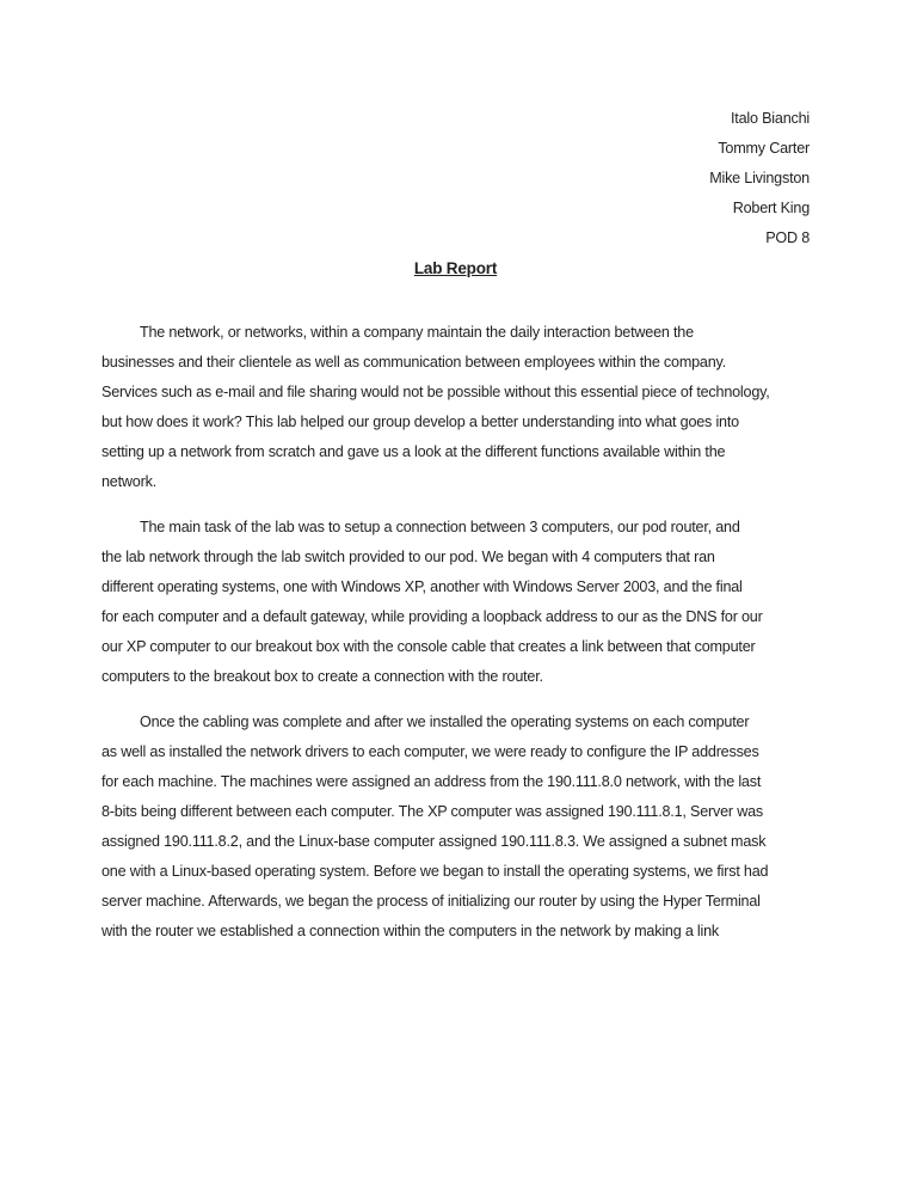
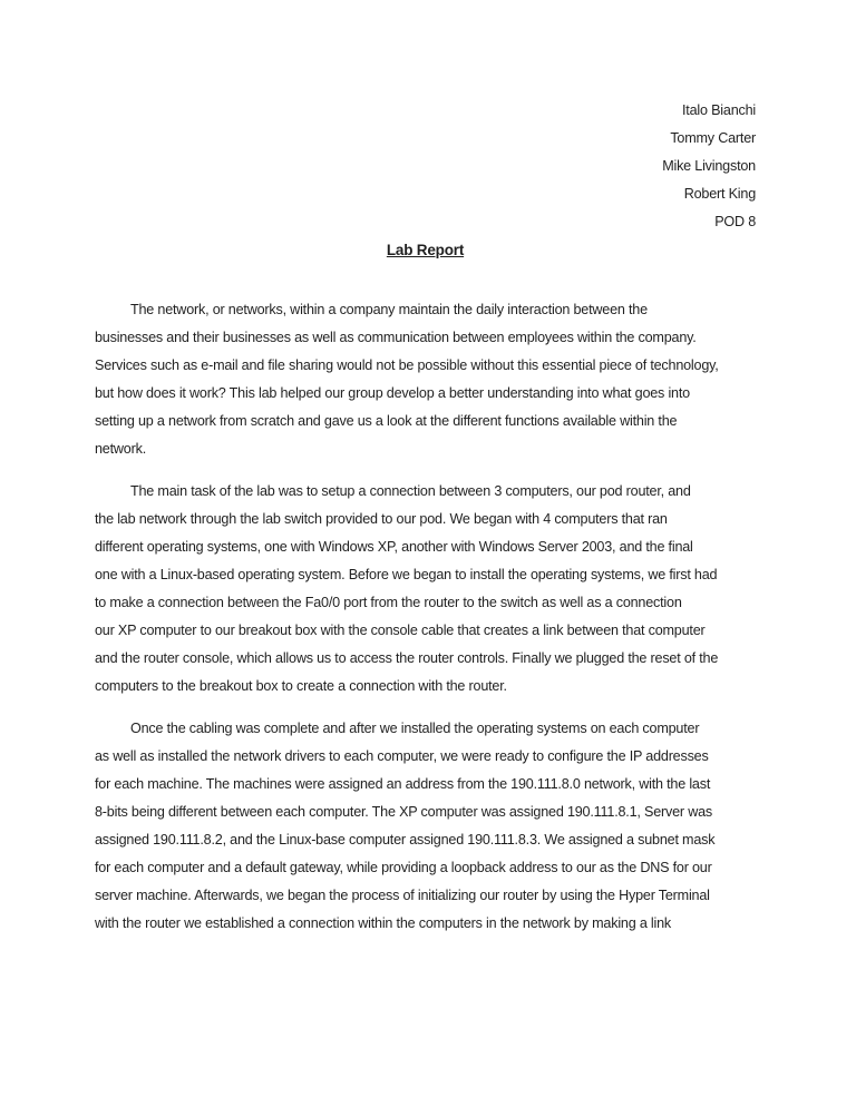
  Italo Bianchi
  Tommy Carter
  Mike Livingston
  Robert King
  POD 8
  Lab Report
  The network, or networks, within a company maintain the daily interaction between the
- businesses and their clientele as well as communication between employees within the company.
+ businesses and their businesses as well as communication between employees within the company.
  Services such as e-mail and file sharing would not be possible without this essential piece of technology,
  but how does it work? This lab helped our group develop a better understanding into what goes into
  setting up a network from scratch and gave us a look at the different functions available within the
  network.
  The main task of the lab was to setup a connection between 3 computers, our pod router, and
  the lab network through the lab switch provided to our pod. We began with 4 computers that ran
  different operating systems, one with Windows XP, another with Windows Server 2003, and the final
- for each computer and a default gateway, while providing a loopback address to our as the DNS for our
+ one with a Linux-based operating system. Before we began to install the operating systems, we first had
+ to make a connection between the Fa0/0 port from the router to the switch as well as a connection
  our XP computer to our breakout box with the console cable that creates a link between that computer
+ and the router console, which allows us to access the router controls. Finally we plugged the reset of the
  computers to the breakout box to create a connection with the router.
  Once the cabling was complete and after we installed the operating systems on each computer
  as well as installed the network drivers to each computer, we were ready to configure the IP addresses
  for each machine. The machines were assigned an address from the 190.111.8.0 network, with the last
  8-bits being different between each computer. The XP computer was assigned 190.111.8.1, Server was
  assigned 190.111.8.2, and the Linux-base computer assigned 190.111.8.3. We assigned a subnet mask
- one with a Linux-based operating system. Before we began to install the operating systems, we first had
+ for each computer and a default gateway, while providing a loopback address to our as the DNS for our
  server machine. Afterwards, we began the process of initializing our router by using the Hyper Terminal
  with the router we established a connection within the computers in the network by making a link
